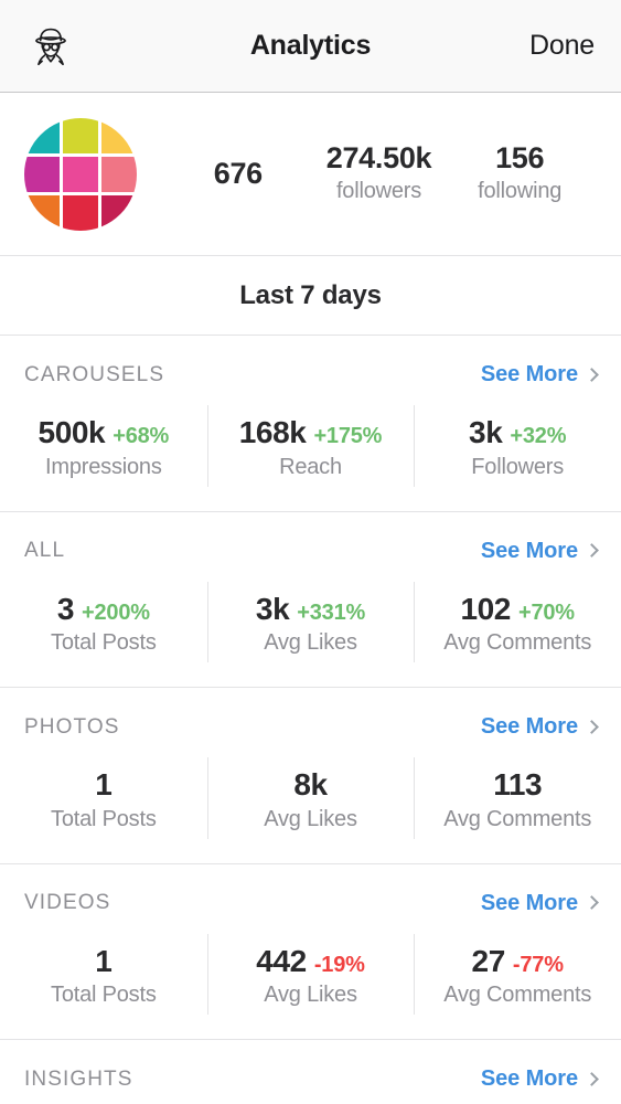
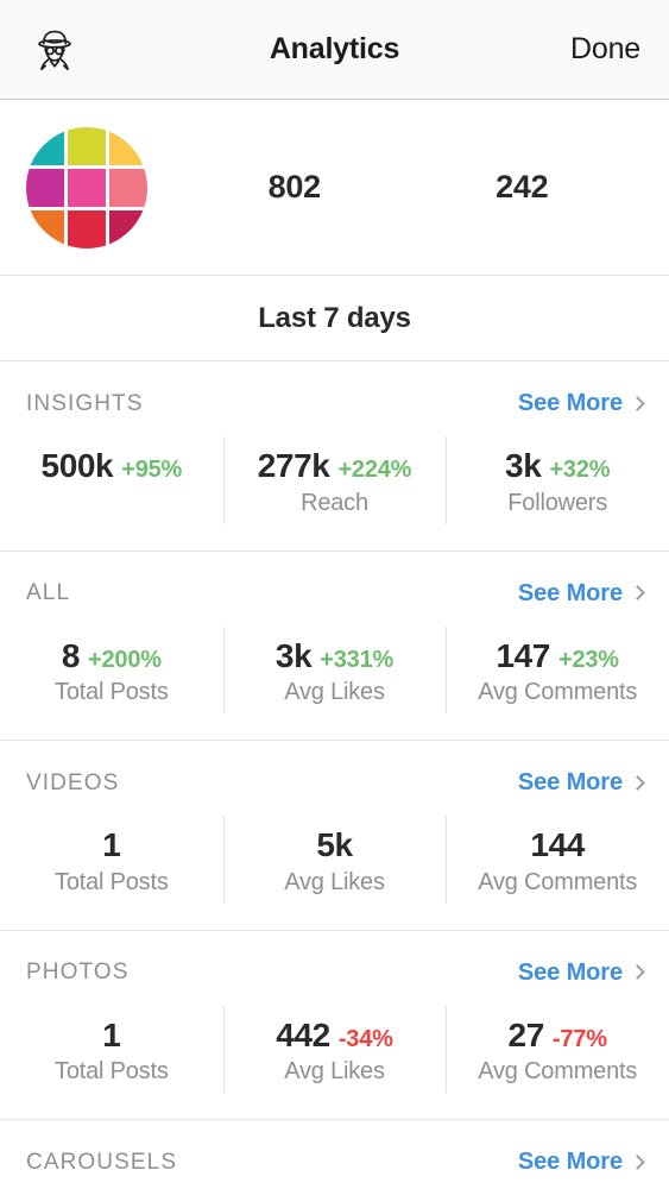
  Analytics
  Done
- 676
+ 802
- 274.50k
- followers
- 156
+ 242
- following
  Last 7 days
- CAROUSELS
+ INSIGHTS
  See More
  500k
- +68%
+ +95%
- Impressions
- 168k
+ 277k
- +175%
+ +224%
  Reach
  3k
  +32%
  Followers
  ALL
  See More
- 3
+ 8
  +200%
  Total Posts
  3k
  +331%
  Avg Likes
- 102
+ 147
- +70%
+ +23%
  Avg Comments
- PHOTOS
+ VIDEOS
  See More
  1
  Total Posts
- 8k
+ 5k
  Avg Likes
- 113
+ 144
  Avg Comments
- VIDEOS
+ PHOTOS
  See More
  1
  Total Posts
  442
- -19%
+ -34%
  Avg Likes
  27
  -77%
  Avg Comments
- INSIGHTS
+ CAROUSELS
  See More
